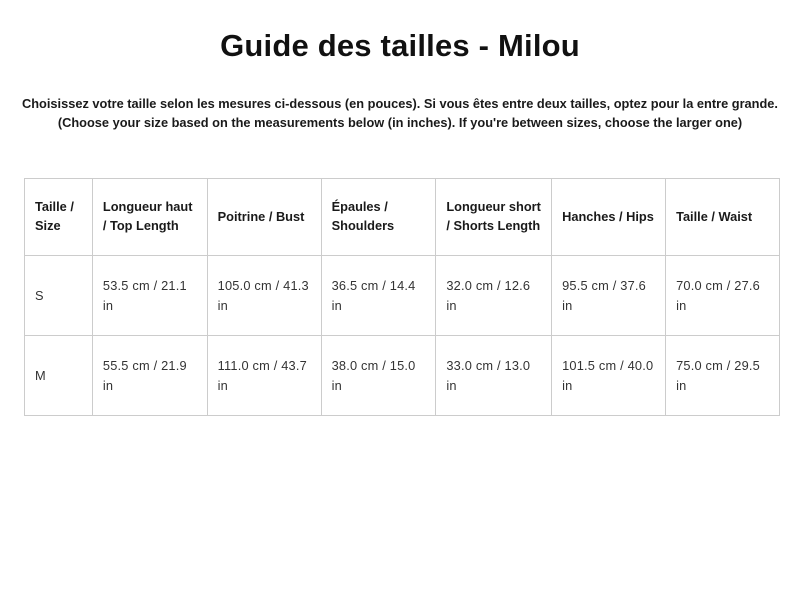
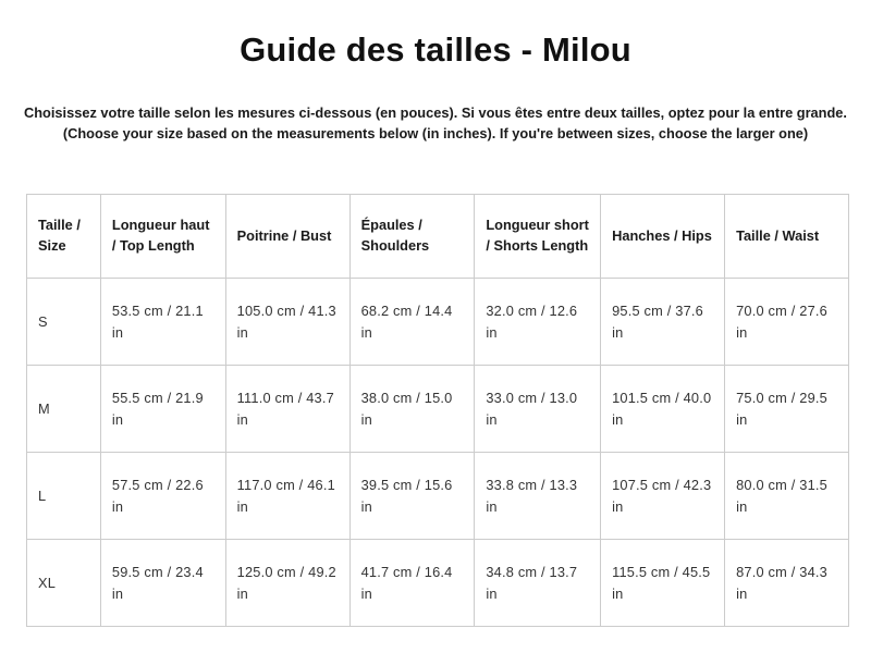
  Guide des tailles - Milou
  Choisissez votre taille selon les mesures ci-dessous (en pouces). Si vous êtes entre deux tailles, optez pour la entre grande.
  (Choose your size based on the measurements below (in inches). If you're between sizes, choose the larger one)
  Taille / Size	Longueur haut / Top Length	Poitrine / Bust	Épaules / Shoulders	Longueur short / Shorts Length	Hanches / Hips	Taille / Waist
- S	53.5 cm / 21.1 in	105.0 cm / 41.3 in	36.5 cm / 14.4 in	32.0 cm / 12.6 in	95.5 cm / 37.6 in	70.0 cm / 27.6 in
+ S	53.5 cm / 21.1 in	105.0 cm / 41.3 in	68.2 cm / 14.4 in	32.0 cm / 12.6 in	95.5 cm / 37.6 in	70.0 cm / 27.6 in
  M	55.5 cm / 21.9 in	111.0 cm / 43.7 in	38.0 cm / 15.0 in	33.0 cm / 13.0 in	101.5 cm / 40.0 in	75.0 cm / 29.5 in
+ L	57.5 cm / 22.6 in	117.0 cm / 46.1 in	39.5 cm / 15.6 in	33.8 cm / 13.3 in	107.5 cm / 42.3 in	80.0 cm / 31.5 in
+ XL	59.5 cm / 23.4 in	125.0 cm / 49.2 in	41.7 cm / 16.4 in	34.8 cm / 13.7 in	115.5 cm / 45.5 in	87.0 cm / 34.3 in
